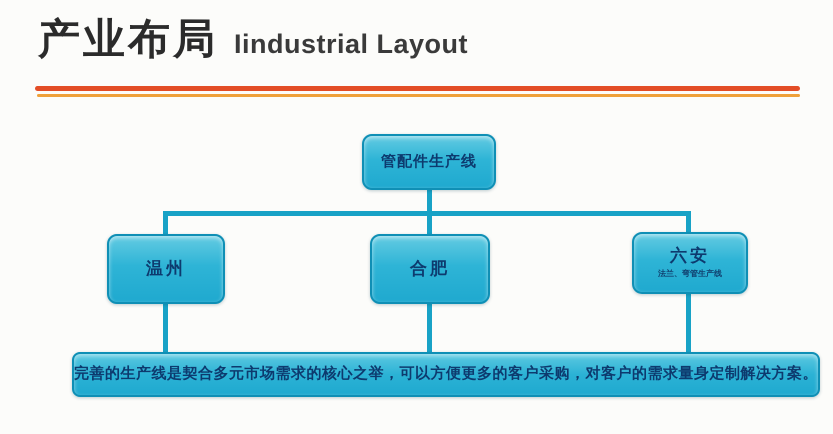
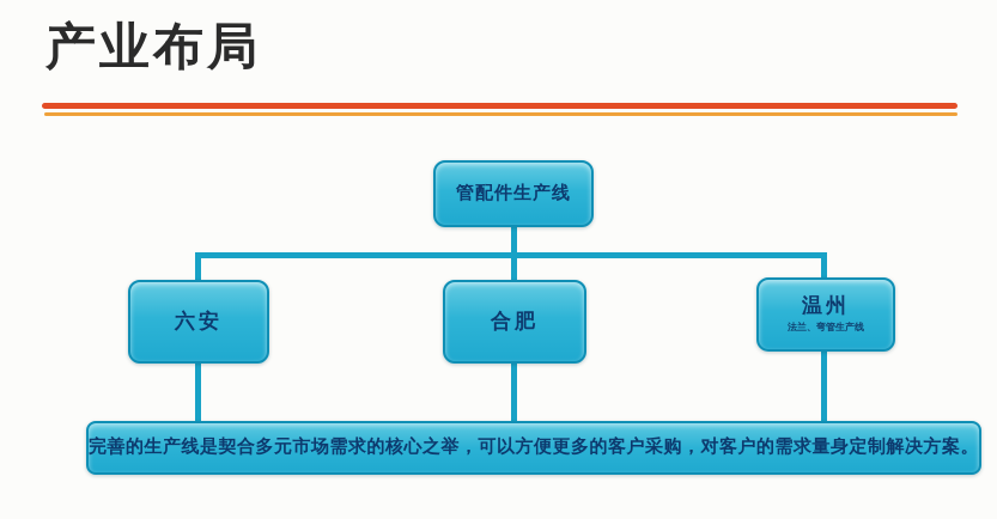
  产业布局
- Iindustrial Layout
  管配件生产线
- 温州
+ 六安
  合肥
- 六安
+ 温州
  法兰、弯管生产线
  完善的生产线是契合多元市场需求的核心之举，可以方便更多的客户采购，对客户的需求量身定制解决方案。
